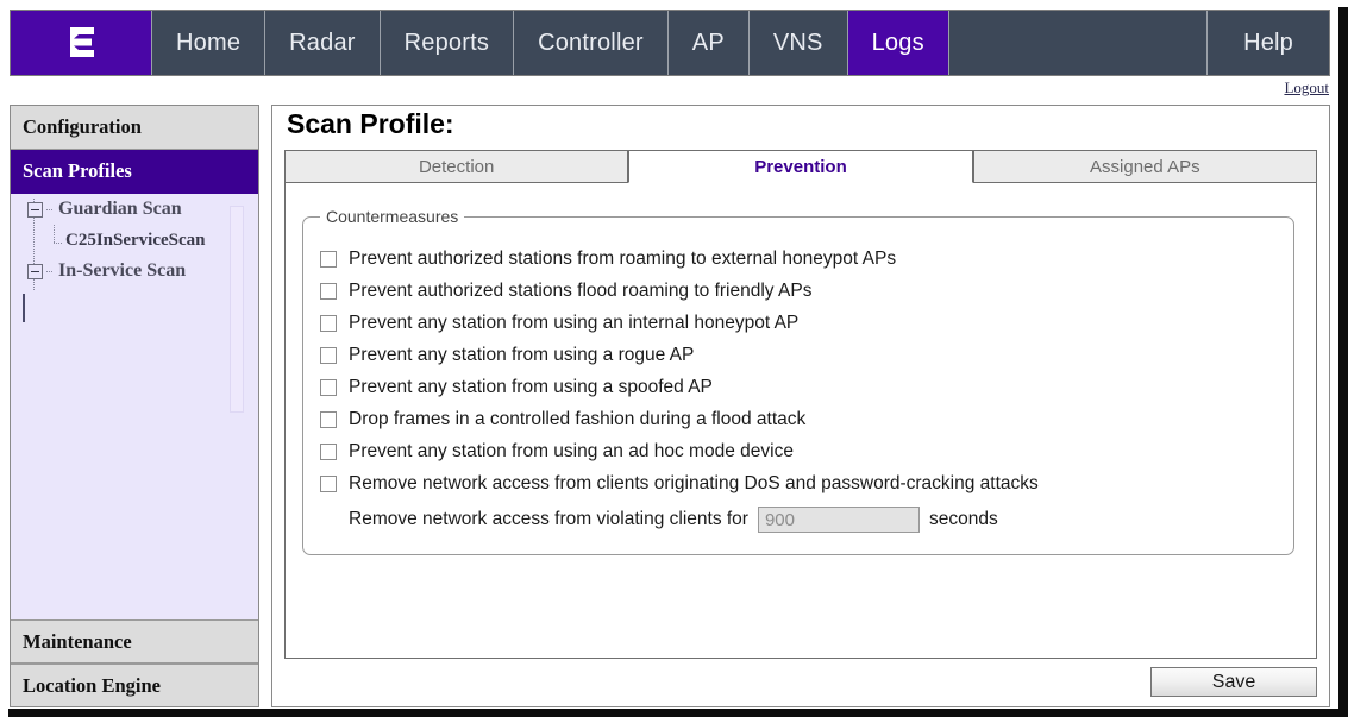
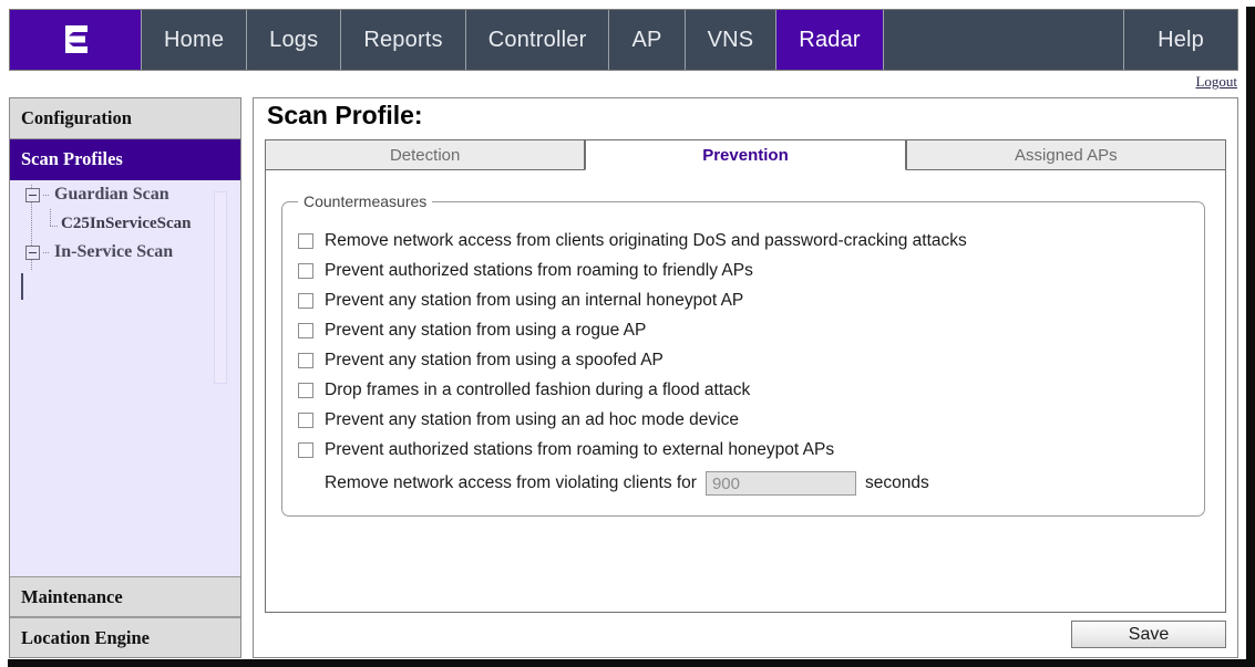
  Home
- Radar
+ Logs
  Reports
  Controller
  AP
  VNS
- Logs
+ Radar
  Help
  Logout
  Configuration
  Scan Profiles
  Guardian Scan
  C25InServiceScan
  In-Service Scan
  Maintenance
  Location Engine
  Scan Profile:
  Detection
  Prevention
  Assigned APs
  Countermeasures
- Prevent authorized stations from roaming to external honeypot APs
+ Remove network access from clients originating DoS and password-cracking attacks
- Prevent authorized stations flood roaming to friendly APs
+ Prevent authorized stations from roaming to friendly APs
  Prevent any station from using an internal honeypot AP
  Prevent any station from using a rogue AP
  Prevent any station from using a spoofed AP
  Drop frames in a controlled fashion during a flood attack
  Prevent any station from using an ad hoc mode device
- Remove network access from clients originating DoS and password-cracking attacks
+ Prevent authorized stations from roaming to external honeypot APs
  Remove network access from violating clients for
  900
  seconds
  Save
